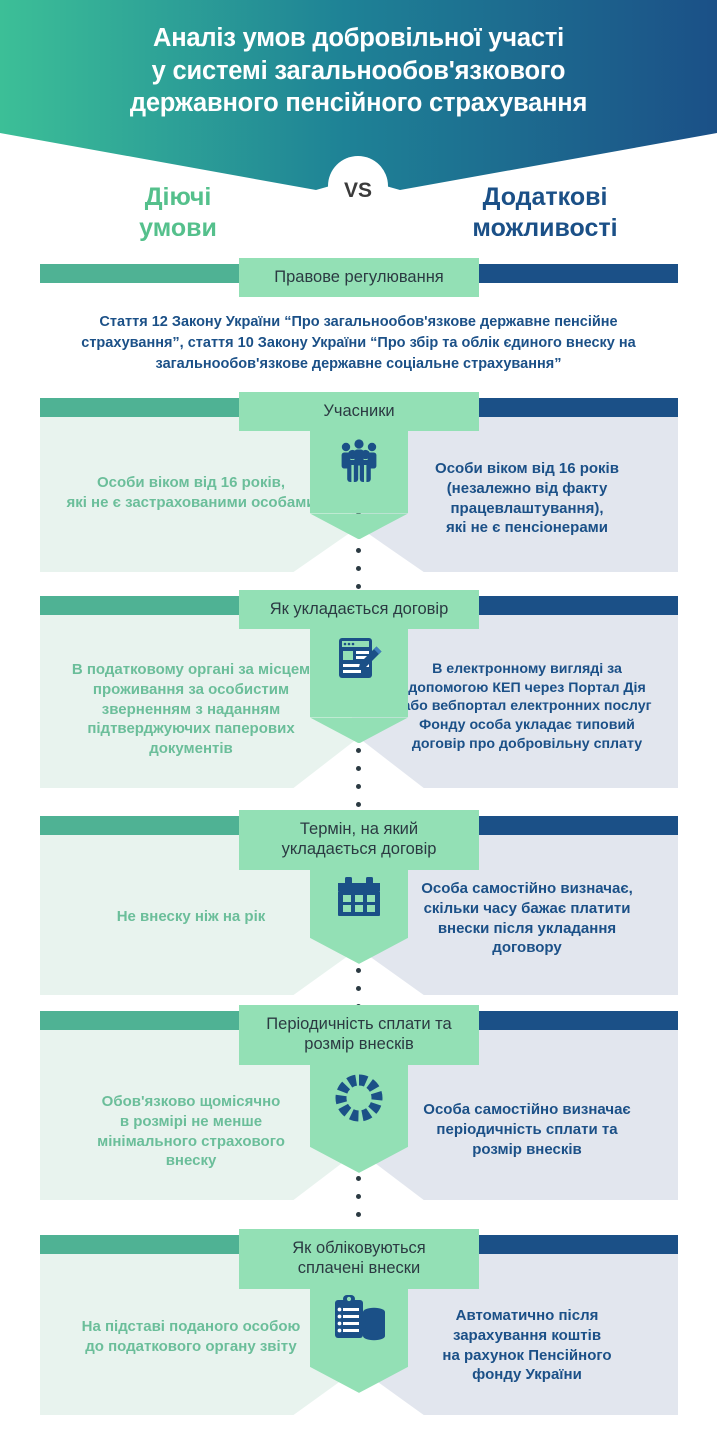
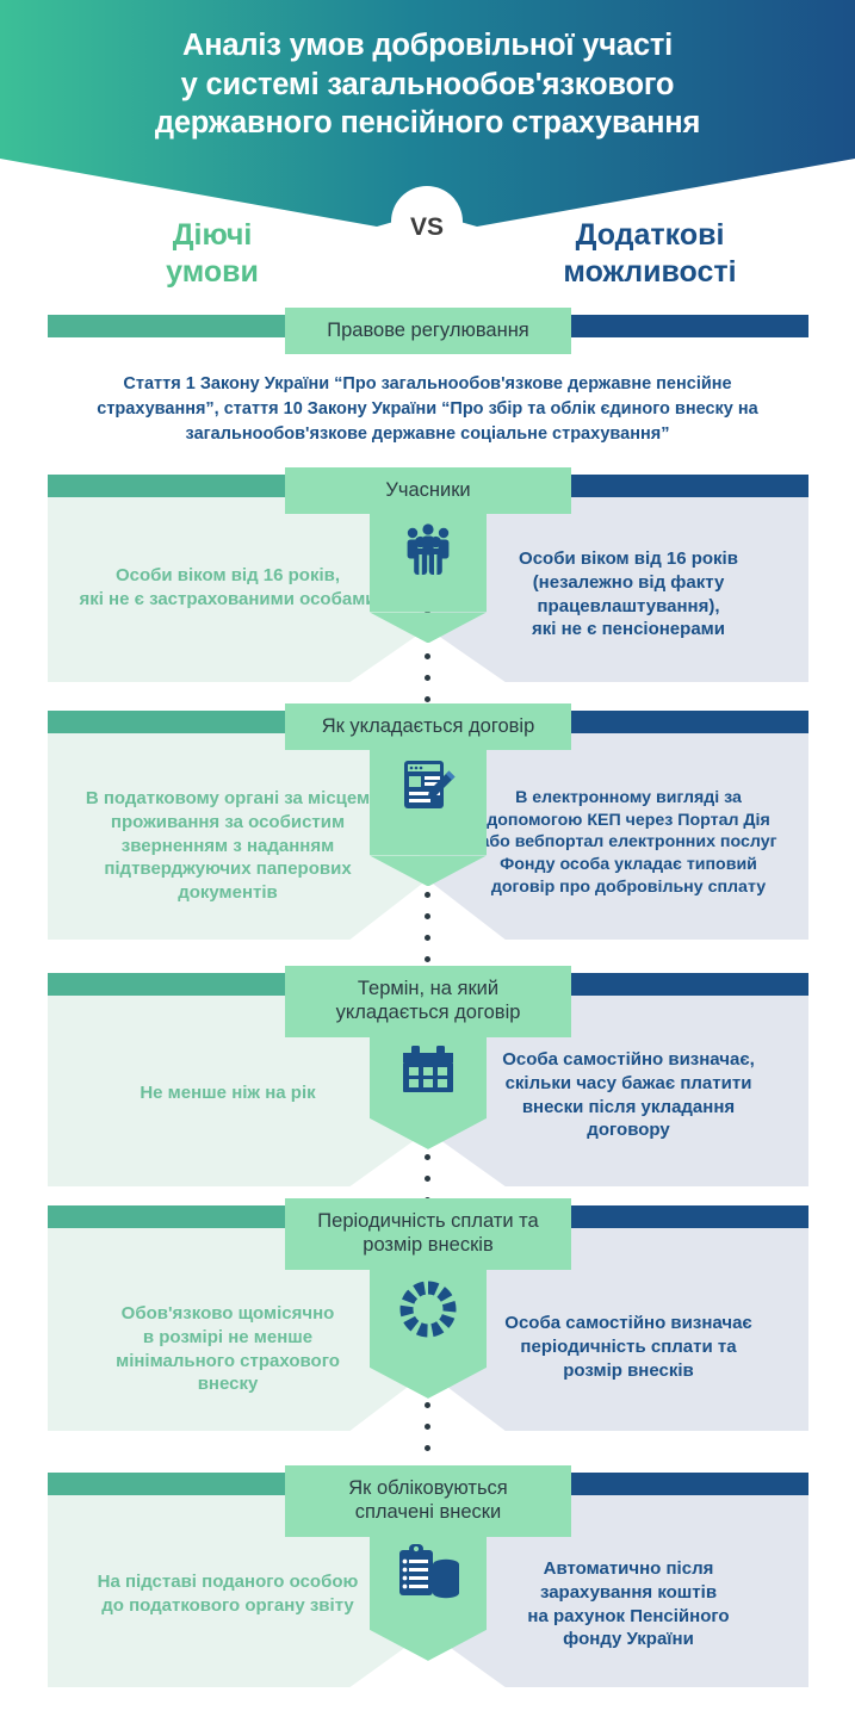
  Аналіз умов добровільної участі
  у системі загальнообов'язкового
  державного пенсійного страхування
  VS
  Діючі
  умови
  Додаткові
  можливості
  Правове регулювання
- Стаття 12 Закону України “Про загальнообов'язкове державне пенсійне страхування”, стаття 10 Закону України “Про збір та облік єдиного внеску на загальнообов'язкове державне соціальне страхування”
+ Стаття 1 Закону України “Про загальнообов'язкове державне пенсійне страхування”, стаття 10 Закону України “Про збір та облік єдиного внеску на загальнообов'язкове державне соціальне страхування”
  Особи віком від 16 років,
  які не є застрахованими особам
  Особи віком від 16 років
  (незалежно від факту
  працевлаштування),
  які не є пенсіонерами
  Учасники
  В податковому органі за місцем
  проживання за особистим
  зверненням з наданням
  підтверджуючих паперових
  документів
  В електронному вигляді за
  допомогою КЕП через Портал Дія
  бо вебпортал електронних послуг
  Фонду особа укладає типовий
  договір про добровільну сплату
  Як укладається договір
- Не внеску ніж на рік
+ Не менше ніж на рік
  Особа самостійно визначає,
  скільки часу бажає платити
  внески після укладання
  договору
  Термін, на який
  укладається договір
  Обов'язково щомісячно
  в розмірі не менше
  мінімального страхового
  внеску
  Особа самостійно визначає
  періодичність сплати та
  розмір внесків
  Періодичність сплати та
  розмір внесків
  На підставі поданого особою
  до податкового органу звіту
  Автоматично після
  зарахування коштів
  на рахунок Пенсійного
  фонду України
  Як обліковуються
  сплачені внески
